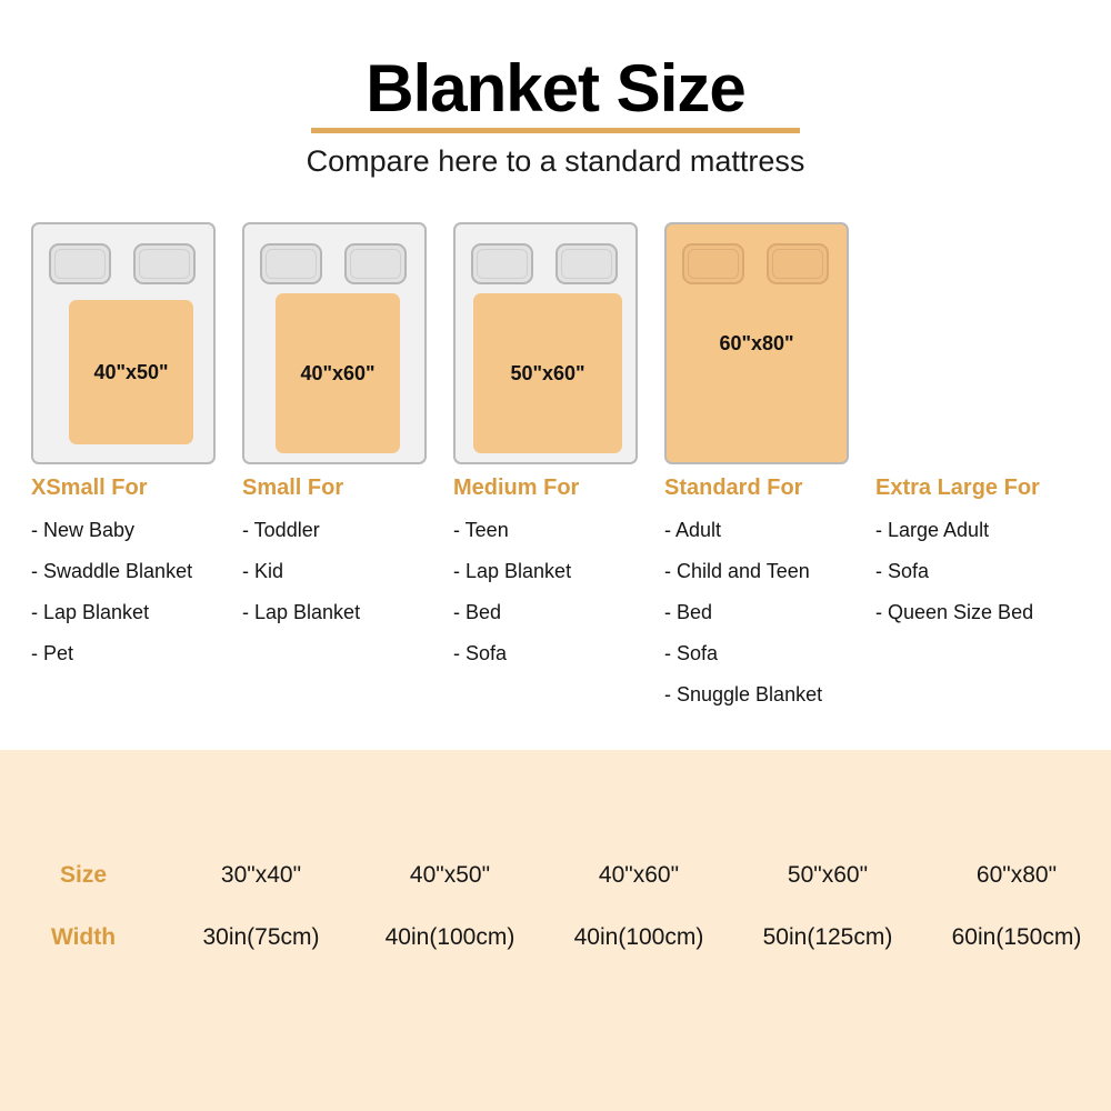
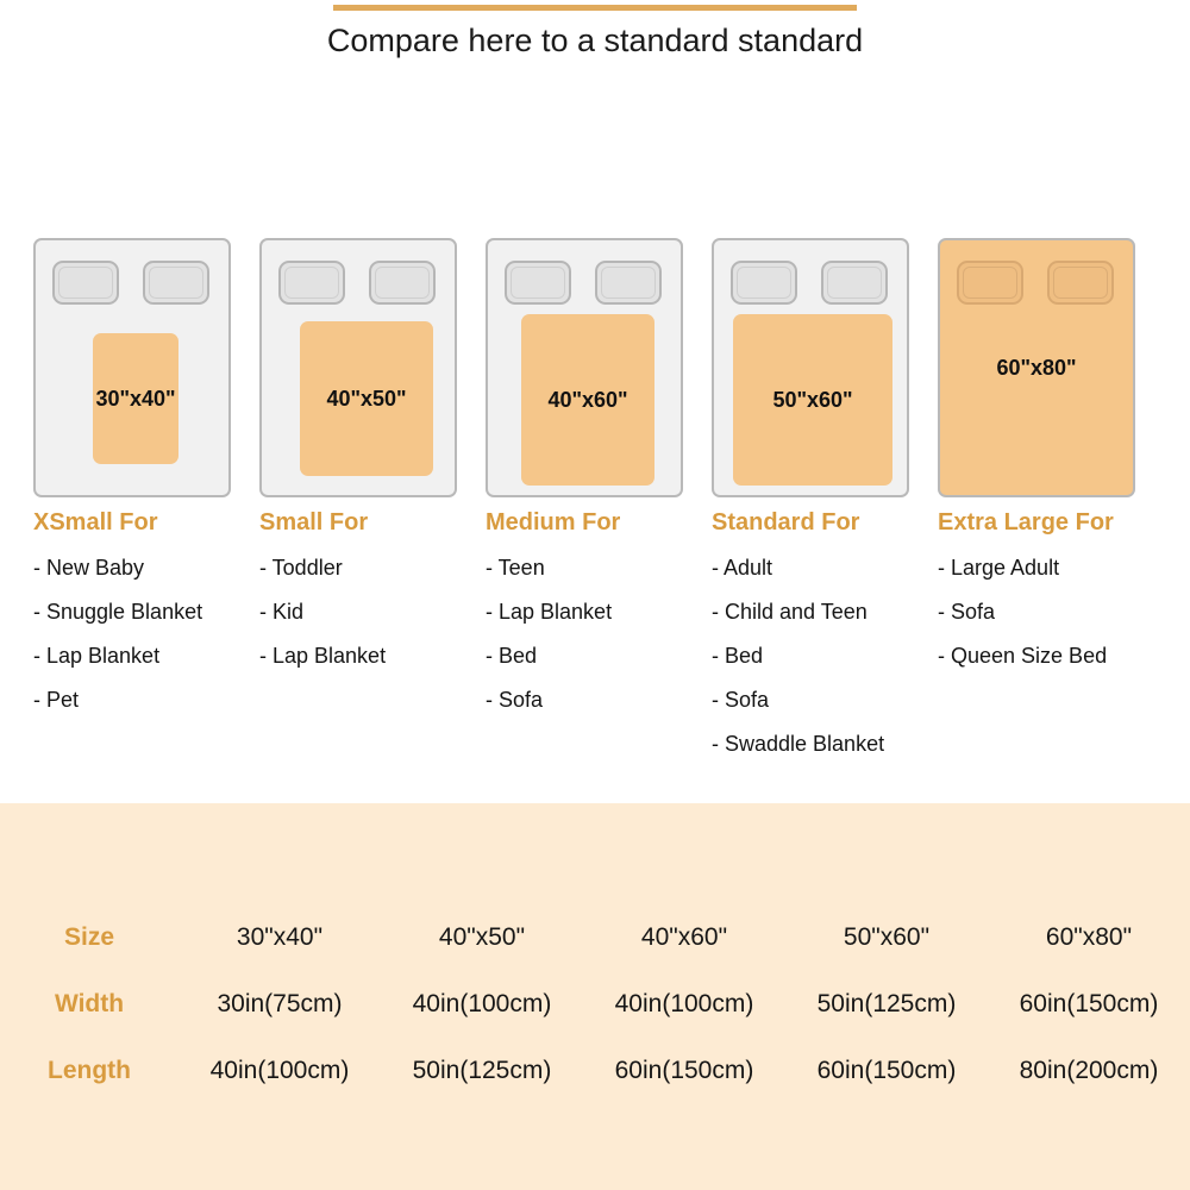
- Blanket Size
- Compare here to a standard mattress
+ Compare here to a standard standard
+ 30"x40"
  40"x50"
  40"x60"
  50"x60"
  60"x80"
  XSmall For
  - New Baby
- - Swaddle Blanket
+ - Snuggle Blanket
  - Lap Blanket
  - Pet
  Small For
  - Toddler
  - Kid
  - Lap Blanket
  Medium For
  - Teen
  - Lap Blanket
  - Bed
  - Sofa
  Standard For
  - Adult
  - Child and Teen
  - Bed
  - Sofa
- - Snuggle Blanket
+ - Swaddle Blanket
  Extra Large For
  - Large Adult
  - Sofa
  - Queen Size Bed
  Size	30"x40"	40"x50"	40"x60"	50"x60"	60"x80"
  Width	30in(75cm)	40in(100cm)	40in(100cm)	50in(125cm)	60in(150cm)
+ Length	40in(100cm)	50in(125cm)	60in(150cm)	60in(150cm)	80in(200cm)
